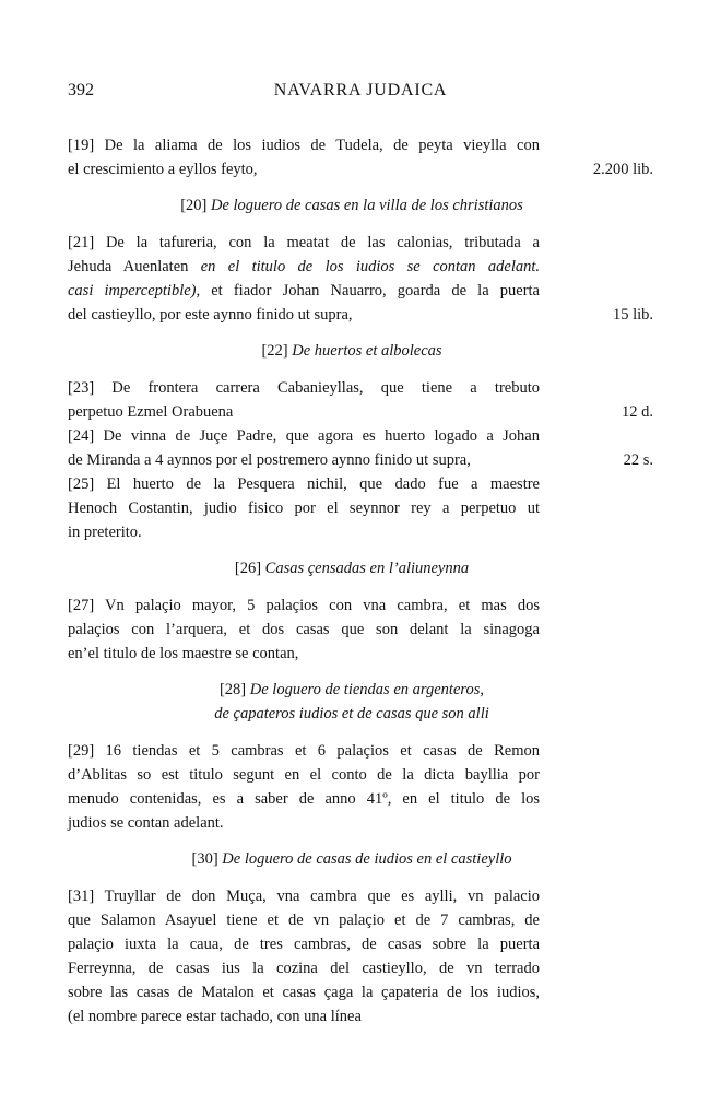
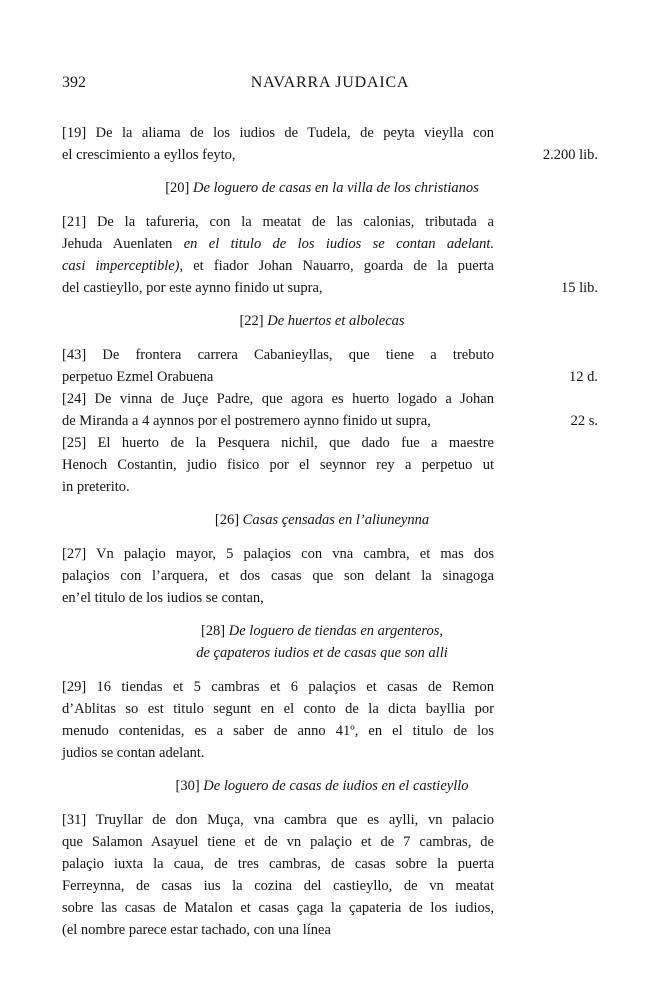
  392
  NAVARRA JUDAICA
  [19] De la aliama de los iudios de Tudela, de peyta vieylla con
  el crescimiento a eyllos feyto,
  2.200 lib.
  [20] De loguero de casas en la villa de los christianos
  [21] De la tafureria, con la meatat de las calonias, tributada a
  Jehuda Auenlaten en el titulo de los iudios se contan adelant.
  casi imperceptible), et fiador Johan Nauarro, goarda de la puerta
  del castieyllo, por este aynno finido ut supra,
  15 lib.
  [22] De huertos et albolecas
- [23] De frontera carrera Cabanieyllas, que tiene a trebuto
+ [43] De frontera carrera Cabanieyllas, que tiene a trebuto
  perpetuo Ezmel Orabuena
  12 d.
  [24] De vinna de Juçe Padre, que agora es huerto logado a Johan
  de Miranda a 4 aynnos por el postremero aynno finido ut supra,
  22 s.
  [25] El huerto de la Pesquera nichil, que dado fue a maestre
  Henoch Costantin, judio fisico por el seynnor rey a perpetuo ut
  in preterito.
  [26] Casas çensadas en l’aliuneynna
  [27] Vn palaçio mayor, 5 palaçios con vna cambra, et mas dos
  palaçios con l’arquera, et dos casas que son delant la sinagoga
- en’el titulo de los maestre se contan,
+ en’el titulo de los iudios se contan,
  [28] De loguero de tiendas en argenteros,
  de çapateros iudios et de casas que son alli
  [29] 16 tiendas et 5 cambras et 6 palaçios et casas de Remon
  d’Ablitas so est titulo segunt en el conto de la dicta bayllia por
  menudo contenidas, es a saber de anno 41º, en el titulo de los
  judios se contan adelant.
  [30] De loguero de casas de iudios en el castieyllo
  [31] Truyllar de don Muça, vna cambra que es aylli, vn palacio
  que Salamon Asayuel tiene et de vn palaçio et de 7 cambras, de
  palaçio iuxta la caua, de tres cambras, de casas sobre la puerta
- Ferreynna, de casas ius la cozina del castieyllo, de vn terrado
+ Ferreynna, de casas ius la cozina del castieyllo, de vn meatat
  sobre las casas de Matalon et casas çaga la çapateria de los iudios,
  (el nombre parece estar tachado, con una línea
